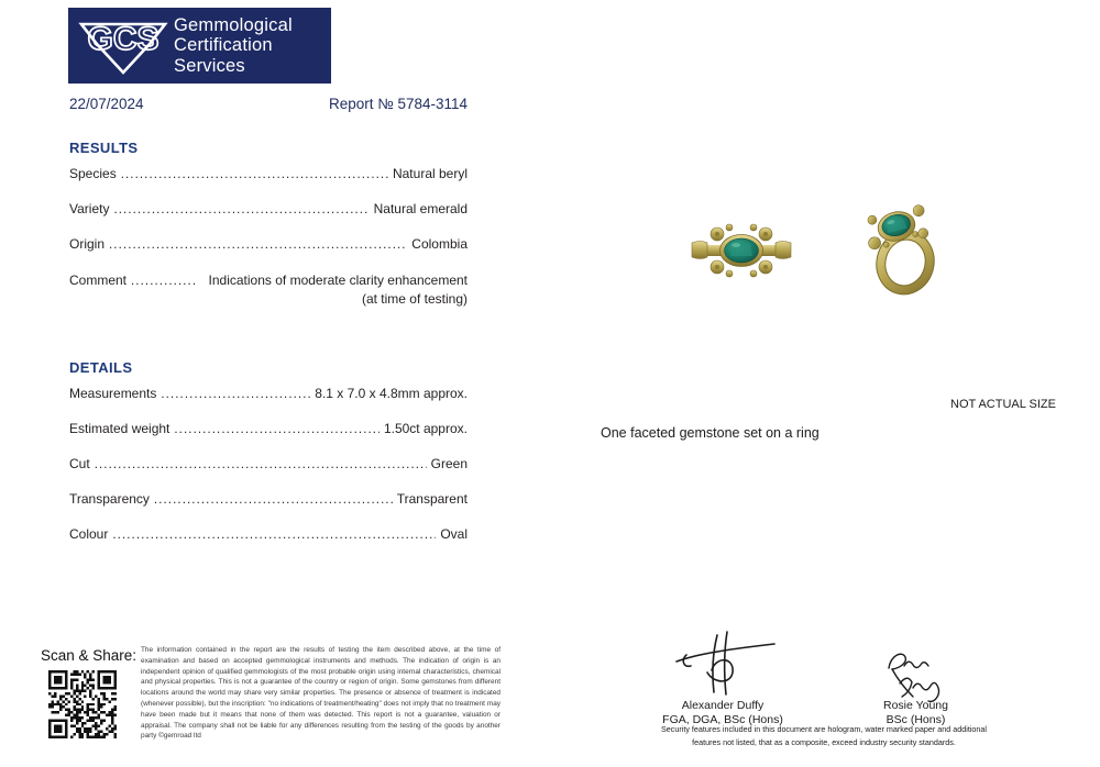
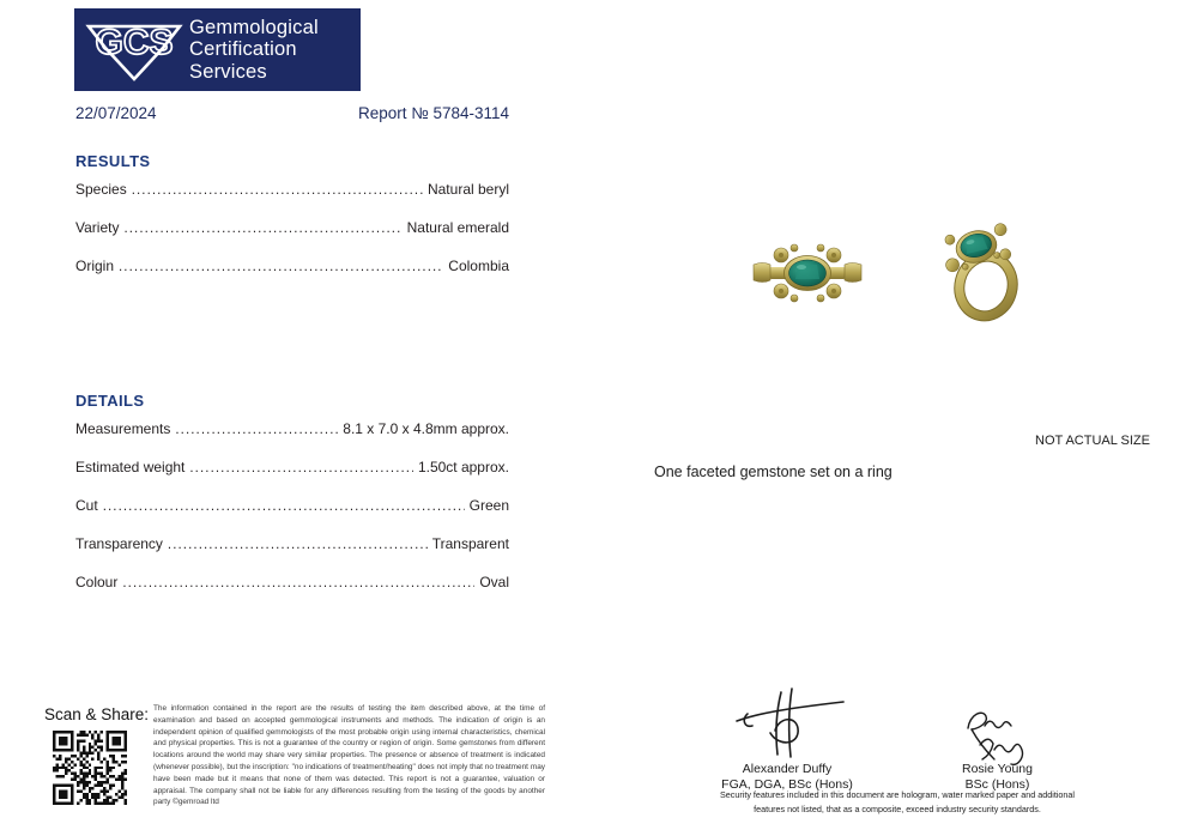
  GCS
  Gemmological
  Certification
  Services
  22/07/2024
  Report № 5784-3114
  RESULTS
  Species
  Natural beryl
  Variety
  Natural emerald
  Origin
  Colombia
- Comment
- Indications of moderate clarity enhancement
- (at time of testing)
  DETAILS
  Measurements
  8.1 x 7.0 x 4.8mm approx.
  Estimated weight
  1.50ct approx.
  Cut
  Green
  Transparency
  Transparent
  Colour
  Oval
  NOT ACTUAL SIZE
  One faceted gemstone set on a ring
  Scan & Share:
  Alexander Duffy
  FGA, DGA, BSc (Hons)
  Rosie Young
  BSc (Hons)
  Security features included in this document are hologram, water marked paper and additional
  features not listed, that as a composite, exceed industry security standards.
